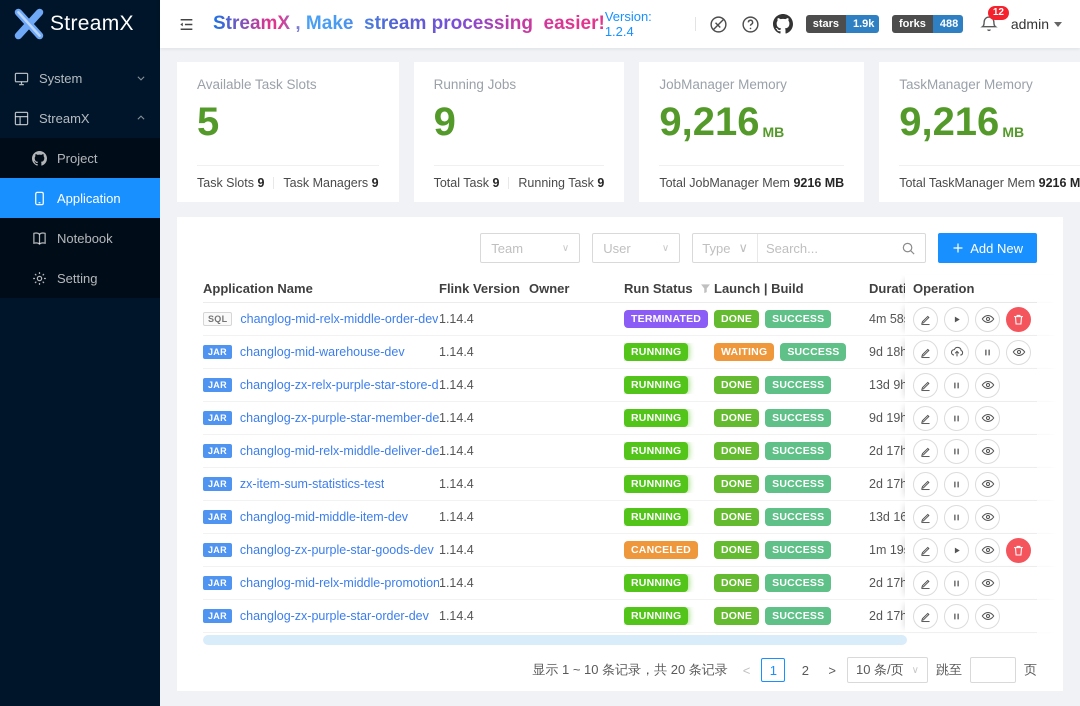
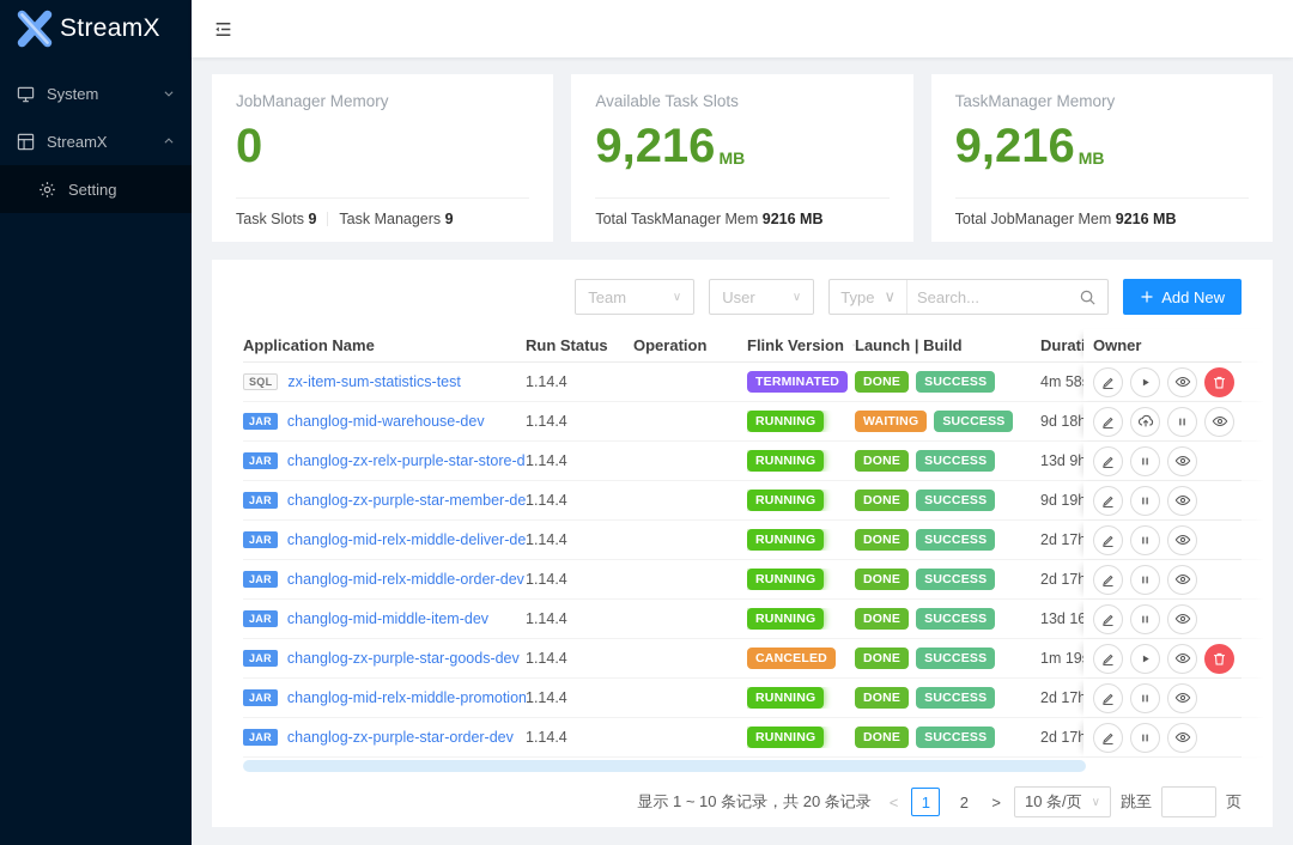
  StreamX
  System
  StreamX
- Project
- Application
- Notebook
  Setting
- StreamX , Make stream processing easier!
- Version: 1.2.4
- stars
- 1.9k
- forks
- 488
- 12
- admin
- Available Task Slots
+ JobManager Memory
- 5
+ 0
  Task Slots 9
  Task Managers 9
- Running Jobs
- 9
- Total Task 9
- Running Task 9
- JobManager Memory
+ Available Task Slots
  9,216
  MB
- Total JobManager Mem 9216 MB
+ Total TaskManager Mem 9216 MB
  TaskManager Memory
  9,216
  MB
- Total TaskManager Mem 9216 M
+ Total JobManager Mem 9216 MB
  Team
  ∨
  User
  ∨
  Type
  ∨
  Search...
  Add New
  Application Name
- Flink Version
+ Run Status
- Owner
+ Operation
- Run Status
+ Flink Version
  Launch | Build
- Operation
+ Owner
  SQL
- changlog-mid-relx-middle-order-dev
+ zx-item-sum-statistics-test
  1.14.4
  TERMINATED
  DONE
  SUCCESS
  4m 58
  JAR
  changlog-mid-warehouse-dev
  1.14.4
  RUNNING
  WAITING
  SUCCESS
  9d 18h
  JAR
  changlog-zx-relx-purple-star-store-d
  1.14.4
  RUNNING
  DONE
  SUCCESS
  13d 9h
  JAR
  changlog-zx-purple-star-member-de
  1.14.4
  RUNNING
  DONE
  SUCCESS
  9d 19h
  JAR
  changlog-mid-relx-middle-deliver-de
  1.14.4
  RUNNING
  DONE
  SUCCESS
  2d 17h
  JAR
- zx-item-sum-statistics-test
+ changlog-mid-relx-middle-order-dev
  1.14.4
  RUNNING
  DONE
  SUCCESS
  2d 17h
  JAR
  changlog-mid-middle-item-dev
  1.14.4
  RUNNING
  DONE
  SUCCESS
  13d 16
  JAR
  changlog-zx-purple-star-goods-dev
  1.14.4
  CANCELED
  DONE
  SUCCESS
  1m 19
  JAR
  changlog-mid-relx-middle-promotion
  1.14.4
  RUNNING
  DONE
  SUCCESS
  2d 17h
  JAR
  changlog-zx-purple-star-order-dev
  1.14.4
  RUNNING
  DONE
  SUCCESS
  2d 17h
  显示 1 ~ 10 条记录，共 20 条记录
  <
  1
  2
  >
  10 条/页
  ∨
  跳至
  页
